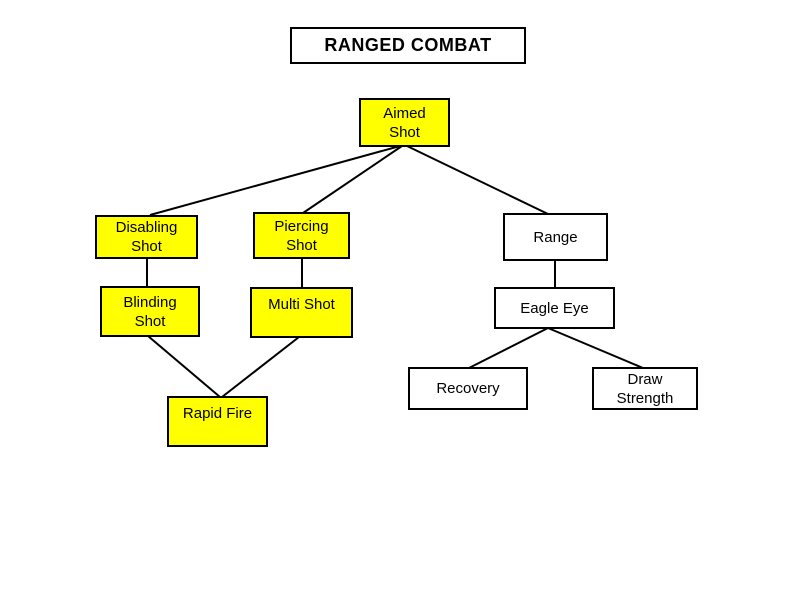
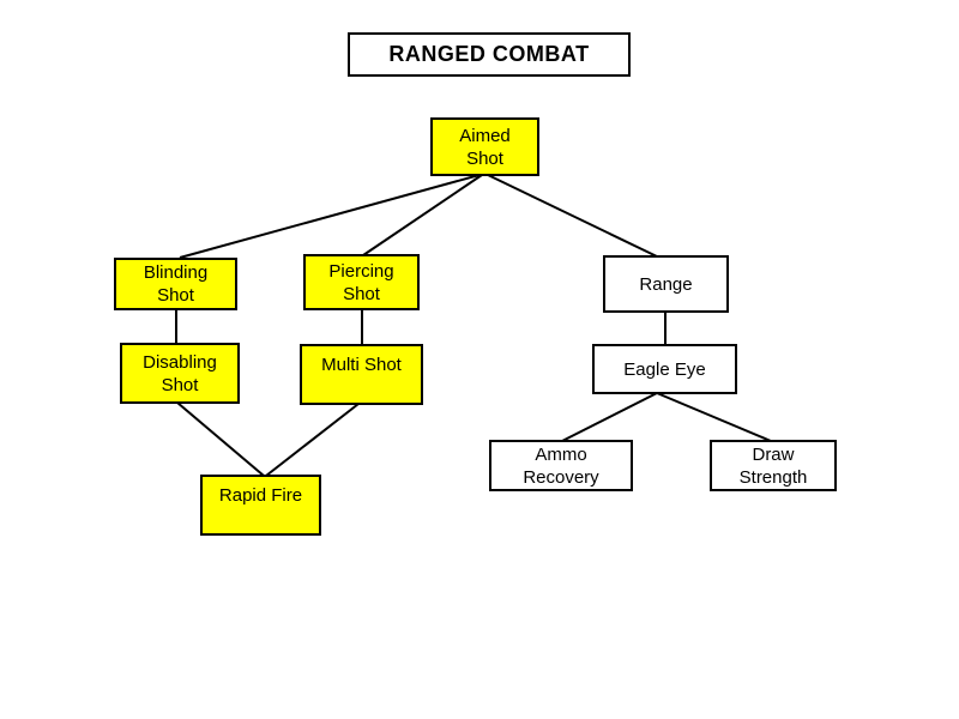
  RANGED COMBAT
  Aimed
  Shot
- Disabling
+ Blinding
  Shot
  Piercing
  Shot
  Range
- Blinding
+ Disabling
  Shot
  Multi Shot
  Eagle Eye
  Rapid Fire
+ Ammo
  Recovery
  Draw
  Strength
